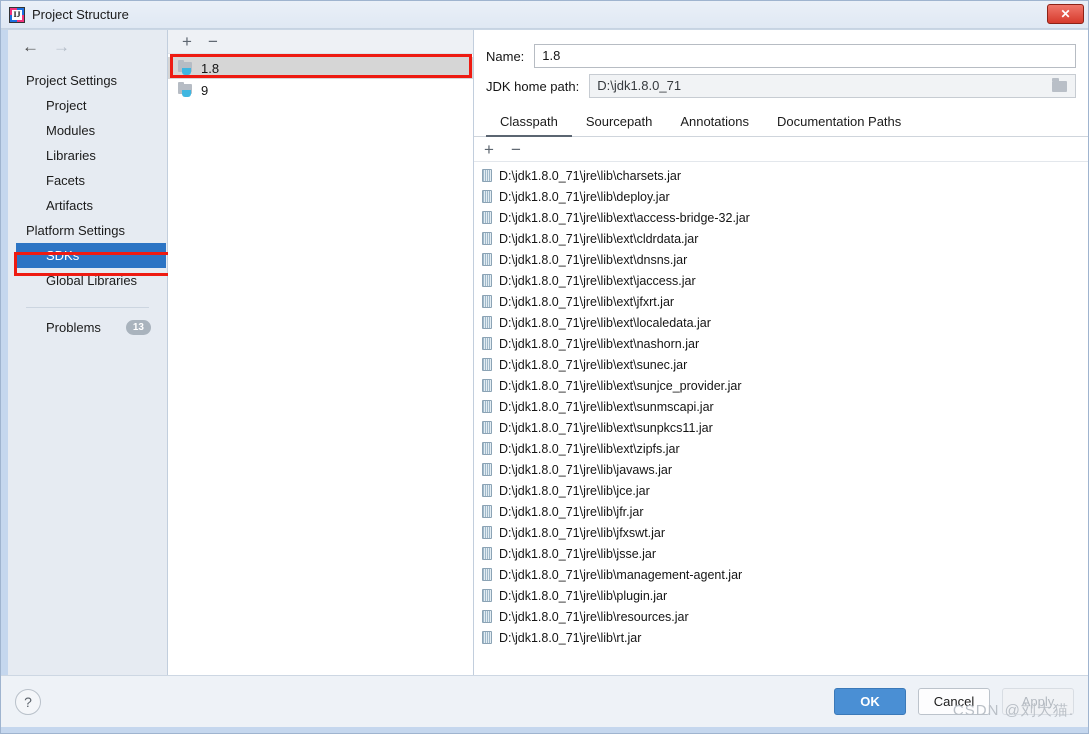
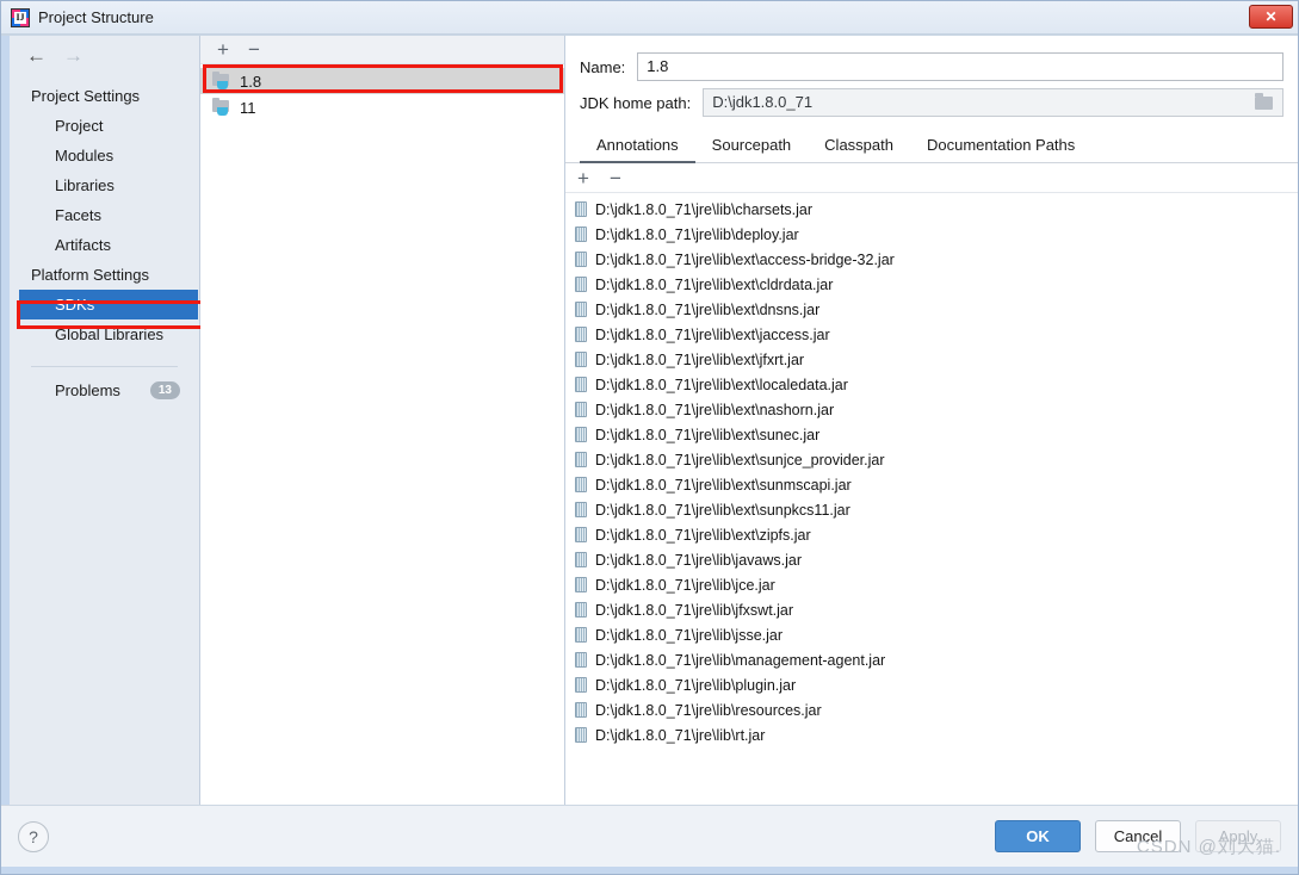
  IJ
  Project Structure
  ✕
  ←
  →
  Project Settings
  Project
  Modules
  Libraries
  Facets
  Artifacts
  Platform Settings
  SDKs
  Global Libraries
  Problems
  13
  +
  −
  1.8
- 9
+ 11
  Name:
  1.8
  JDK home path:
  D:\jdk1.8.0_71
- Classpath
+ Annotations
  Sourcepath
- Annotations
+ Classpath
  Documentation Paths
  +
  −
  D:\jdk1.8.0_71\jre\lib\charsets.jar
  D:\jdk1.8.0_71\jre\lib\deploy.jar
  D:\jdk1.8.0_71\jre\lib\ext\access-bridge-32.jar
  D:\jdk1.8.0_71\jre\lib\ext\cldrdata.jar
  D:\jdk1.8.0_71\jre\lib\ext\dnsns.jar
  D:\jdk1.8.0_71\jre\lib\ext\jaccess.jar
  D:\jdk1.8.0_71\jre\lib\ext\jfxrt.jar
  D:\jdk1.8.0_71\jre\lib\ext\localedata.jar
  D:\jdk1.8.0_71\jre\lib\ext\nashorn.jar
  D:\jdk1.8.0_71\jre\lib\ext\sunec.jar
  D:\jdk1.8.0_71\jre\lib\ext\sunjce_provider.jar
  D:\jdk1.8.0_71\jre\lib\ext\sunmscapi.jar
  D:\jdk1.8.0_71\jre\lib\ext\sunpkcs11.jar
  D:\jdk1.8.0_71\jre\lib\ext\zipfs.jar
  D:\jdk1.8.0_71\jre\lib\javaws.jar
  D:\jdk1.8.0_71\jre\lib\jce.jar
- D:\jdk1.8.0_71\jre\lib\jfr.jar
  D:\jdk1.8.0_71\jre\lib\jfxswt.jar
  D:\jdk1.8.0_71\jre\lib\jsse.jar
  D:\jdk1.8.0_71\jre\lib\management-agent.jar
  D:\jdk1.8.0_71\jre\lib\plugin.jar
  D:\jdk1.8.0_71\jre\lib\resources.jar
  D:\jdk1.8.0_71\jre\lib\rt.jar
  ?
  OK
  Cancel
  Apply
  CSDN @刘大猫.
